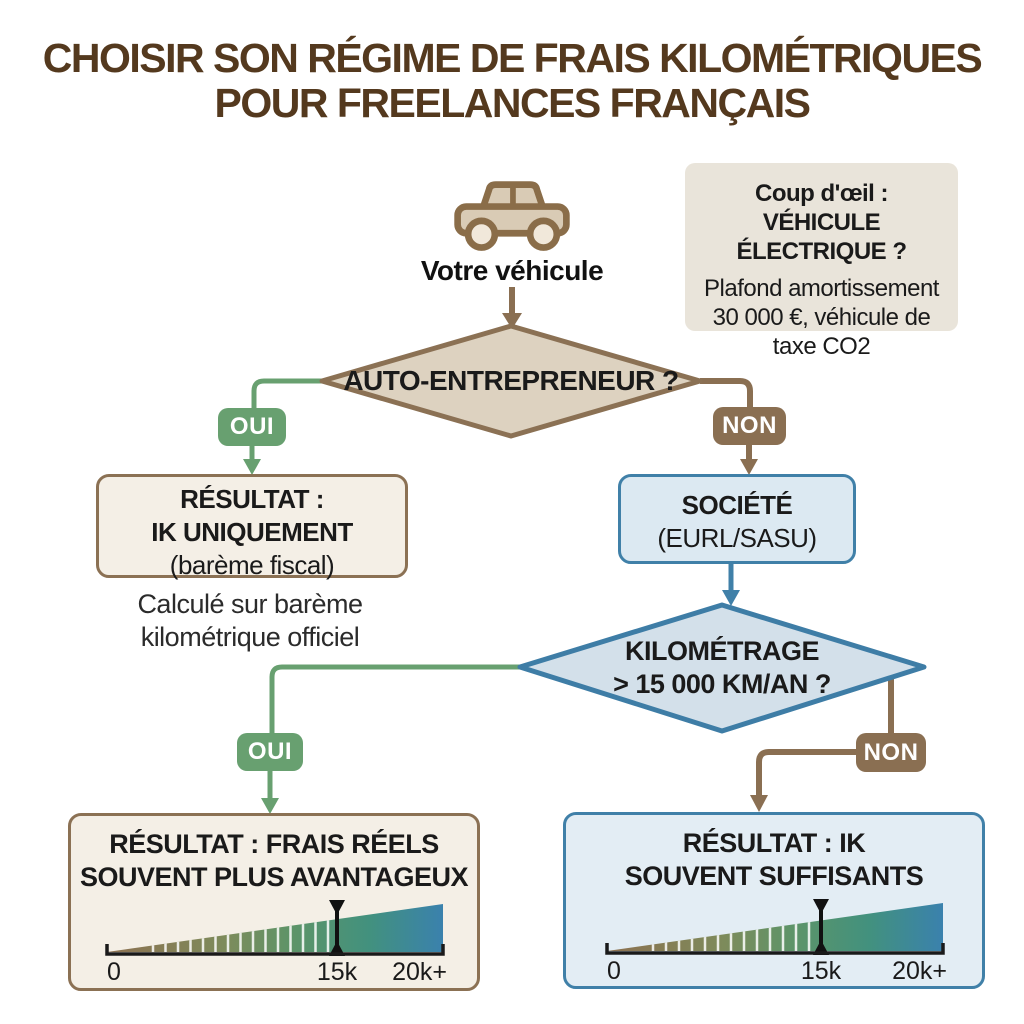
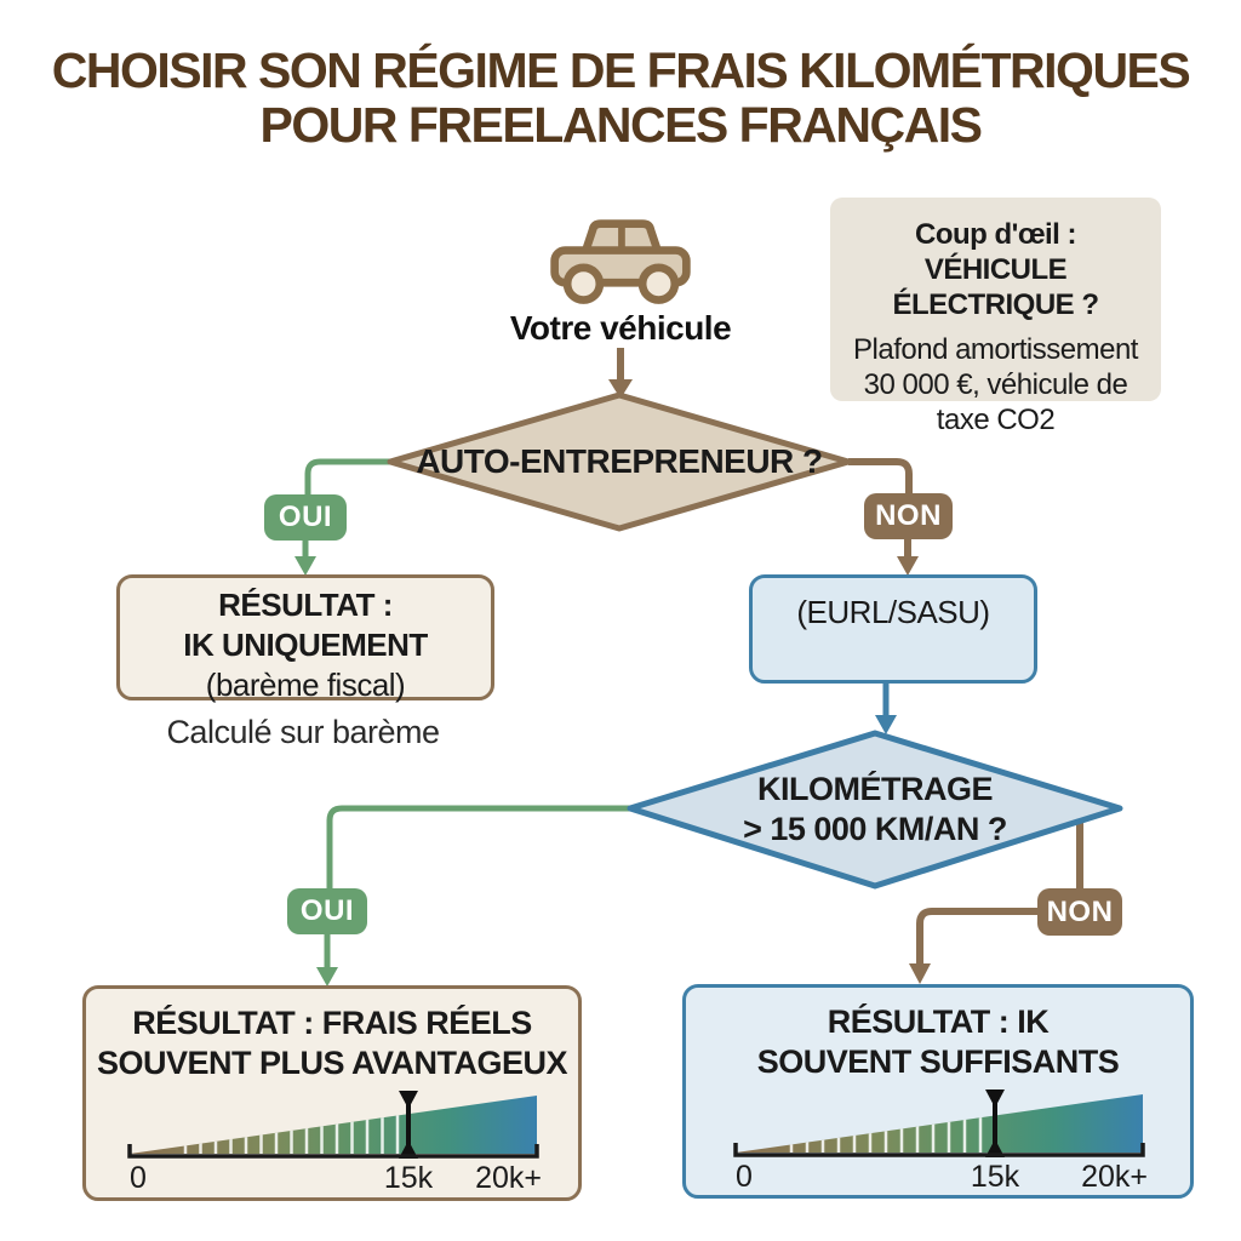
  CHOISIR SON RÉGIME DE FRAIS KILOMÉTRIQUES
  POUR FREELANCES FRANÇAIS
  Votre véhicule
  Coup d'œil :
  VÉHICULE ÉLECTRIQUE ?
  Plafond amortissement
  30 000 €, véhicule de
  taxe CO2
  AUTO-ENTREPRENEUR ?
  OUI
  NON
  RÉSULTAT :
  IK UNIQUEMENT
  (barème fiscal)
  Calculé sur barème
- kilométrique officiel
- SOCIÉTÉ
  (EURL/SASU)
  KILOMÉTRAGE
  > 15 000 KM/AN ?
  OUI
  NON
  RÉSULTAT : FRAIS RÉELS
  SOUVENT PLUS AVANTAGEUX
  0
  15k
  20k+
  RÉSULTAT : IK
  SOUVENT SUFFISANTS
  0
  15k
  20k+
